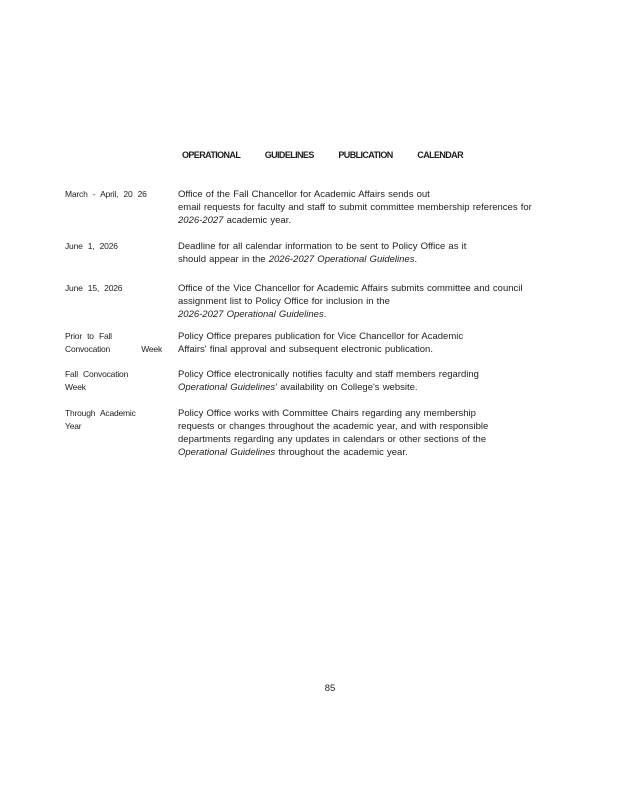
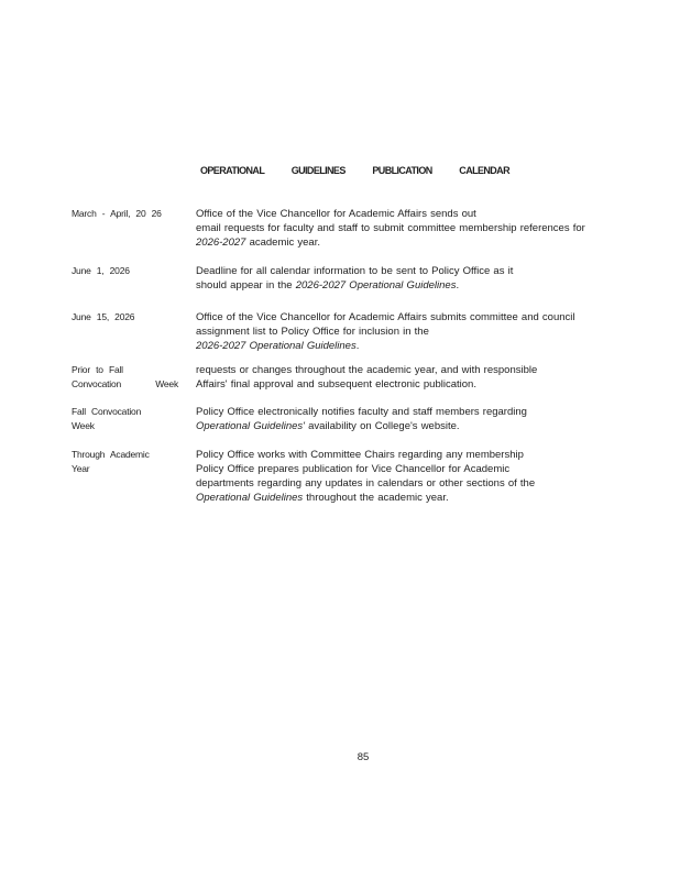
  OPERATIONAL GUIDELINES PUBLICATION CALENDAR
  March - April, 20 26
- Office of the Fall Chancellor for Academic Affairs sends out
+ Office of the Vice Chancellor for Academic Affairs sends out
  email requests for faculty and staff to submit committee membership references for
  2026-2027 academic year.
  June 1, 2026
  Deadline for all calendar information to be sent to Policy Office as it
  should appear in the 2026-2027 Operational Guidelines.
  June 15, 2026
  Office of the Vice Chancellor for Academic Affairs submits committee and council
  assignment list to Policy Office for inclusion in the
  2026-2027 Operational Guidelines.
  Prior to Fall
  Convocation Week
- Policy Office prepares publication for Vice Chancellor for Academic
+ requests or changes throughout the academic year, and with responsible
  Affairs' final approval and subsequent electronic publication.
  Fall Convocation
  Week
  Policy Office electronically notifies faculty and staff members regarding
  Operational Guidelines' availability on College's website.
  Through Academic
  Year
  Policy Office works with Committee Chairs regarding any membership
- requests or changes throughout the academic year, and with responsible
+ Policy Office prepares publication for Vice Chancellor for Academic
  departments regarding any updates in calendars or other sections of the
  Operational Guidelines throughout the academic year.
  85
